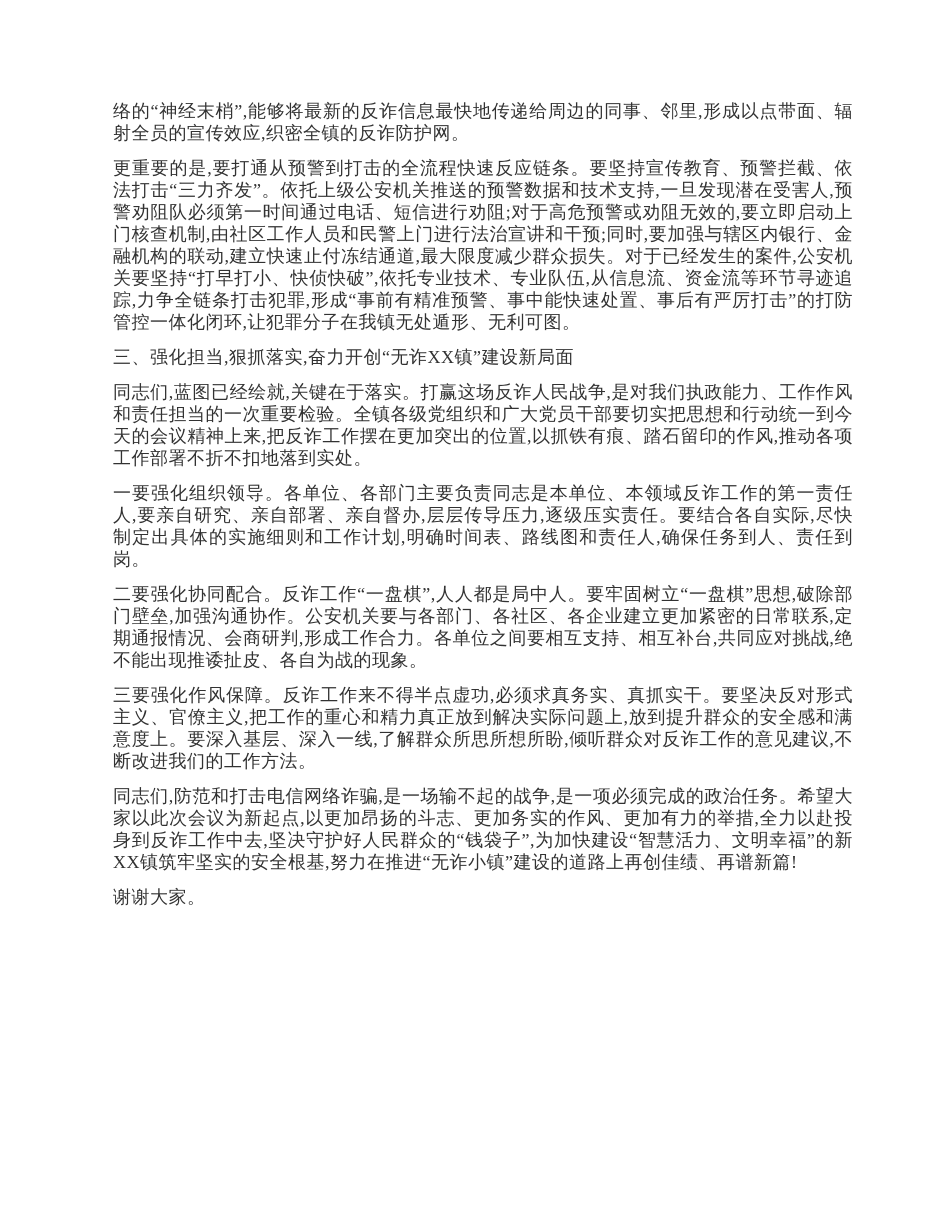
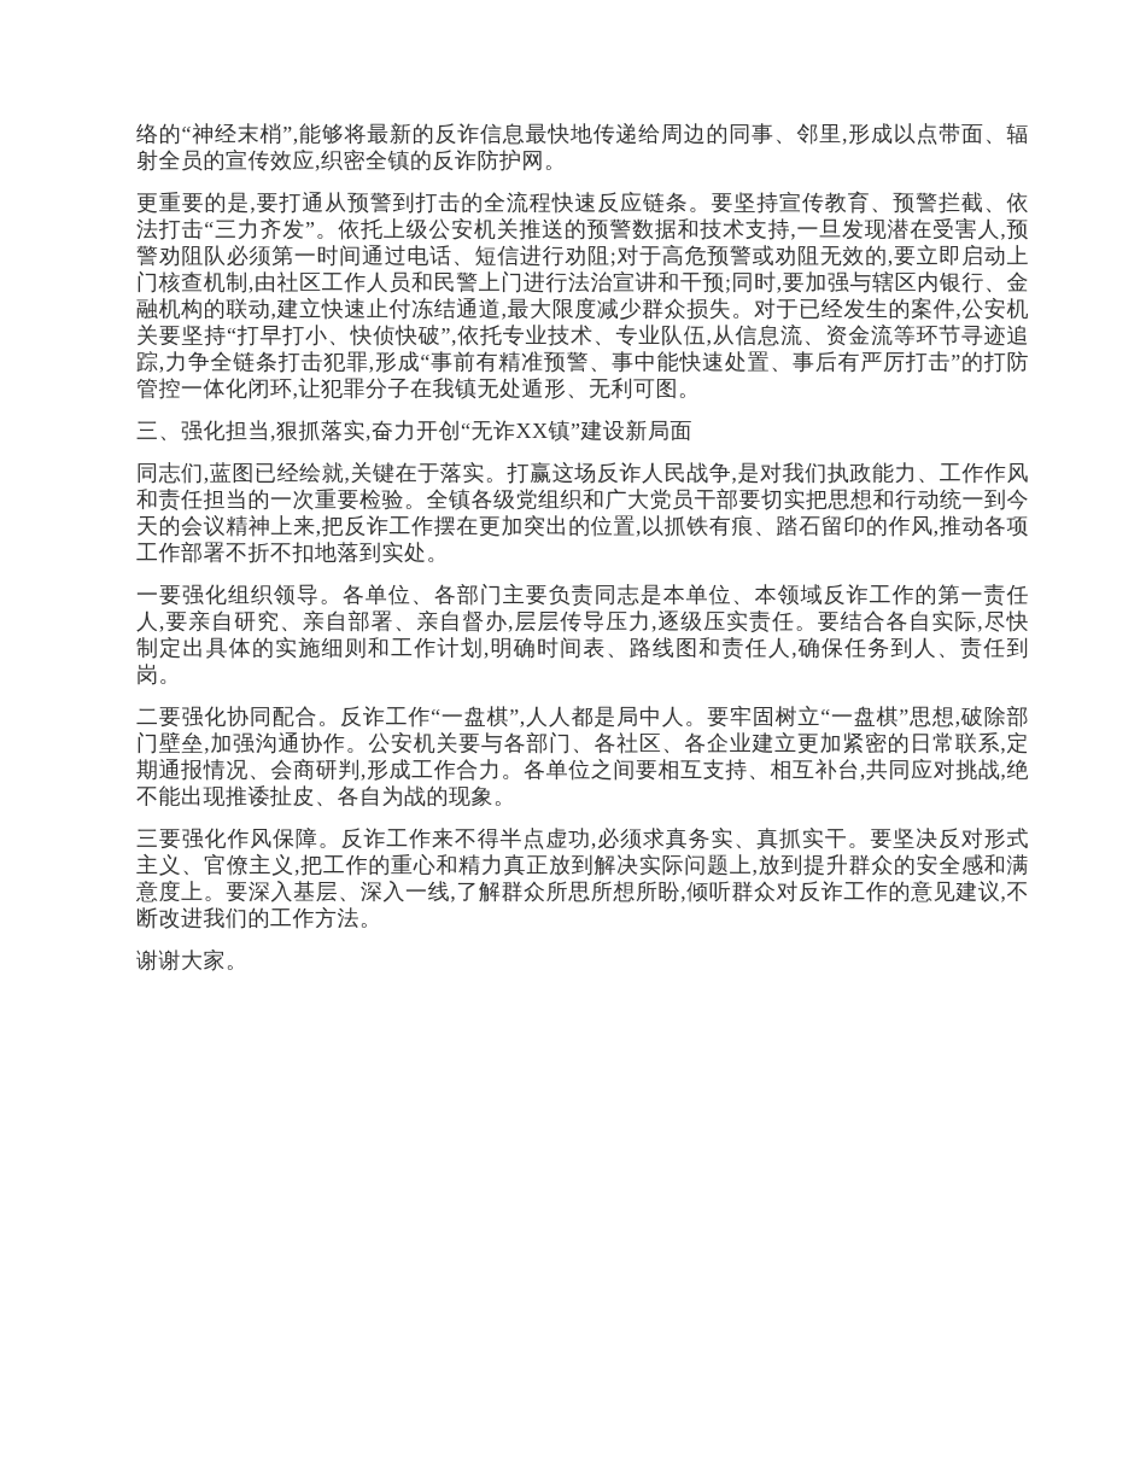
  络的“神经末梢”,能够将最新的反诈信息最快地传递给周边的同事、邻里,形成以点带面、辐射全员的宣传效应,织密全镇的反诈防护网。
  更重要的是,要打通从预警到打击的全流程快速反应链条。要坚持宣传教育、预警拦截、依法打击“三力齐发”。依托上级公安机关推送的预警数据和技术支持,一旦发现潜在受害人,预警劝阻队必须第一时间通过电话、短信进行劝阻;对于高危预警或劝阻无效的,要立即启动上门核查机制,由社区工作人员和民警上门进行法治宣讲和干预;同时,要加强与辖区内银行、金融机构的联动,建立快速止付冻结通道,最大限度减少群众损失。对于已经发生的案件,公安机关要坚持“打早打小、快侦快破”,依托专业技术、专业队伍,从信息流、资金流等环节寻迹追踪,力争全链条打击犯罪,形成“事前有精准预警、事中能快速处置、事后有严厉打击”的打防管控一体化闭环,让犯罪分子在我镇无处遁形、无利可图。
  三、强化担当,狠抓落实,奋力开创“无诈XX镇”建设新局面
  同志们,蓝图已经绘就,关键在于落实。打赢这场反诈人民战争,是对我们执政能力、工作作风和责任担当的一次重要检验。全镇各级党组织和广大党员干部要切实把思想和行动统一到今天的会议精神上来,把反诈工作摆在更加突出的位置,以抓铁有痕、踏石留印的作风,推动各项工作部署不折不扣地落到实处。
  一要强化组织领导。各单位、各部门主要负责同志是本单位、本领域反诈工作的第一责任人,要亲自研究、亲自部署、亲自督办,层层传导压力,逐级压实责任。要结合各自实际,尽快制定出具体的实施细则和工作计划,明确时间表、路线图和责任人,确保任务到人、责任到岗。
  二要强化协同配合。反诈工作“一盘棋”,人人都是局中人。要牢固树立“一盘棋”思想,破除部门壁垒,加强沟通协作。公安机关要与各部门、各社区、各企业建立更加紧密的日常联系,定期通报情况、会商研判,形成工作合力。各单位之间要相互支持、相互补台,共同应对挑战,绝不能出现推诿扯皮、各自为战的现象。
  三要强化作风保障。反诈工作来不得半点虚功,必须求真务实、真抓实干。要坚决反对形式主义、官僚主义,把工作的重心和精力真正放到解决实际问题上,放到提升群众的安全感和满意度上。要深入基层、深入一线,了解群众所思所想所盼,倾听群众对反诈工作的意见建议,不断改进我们的工作方法。
- 同志们,防范和打击电信网络诈骗,是一场输不起的战争,是一项必须完成的政治任务。希望大家以此次会议为新起点,以更加昂扬的斗志、更加务实的作风、更加有力的举措,全力以赴投身到反诈工作中去,坚决守护好人民群众的“钱袋子”,为加快建设“智慧活力、文明幸福”的新XX镇筑牢坚实的安全根基,努力在推进“无诈小镇”建设的道路上再创佳绩、再谱新篇!
  谢谢大家。
